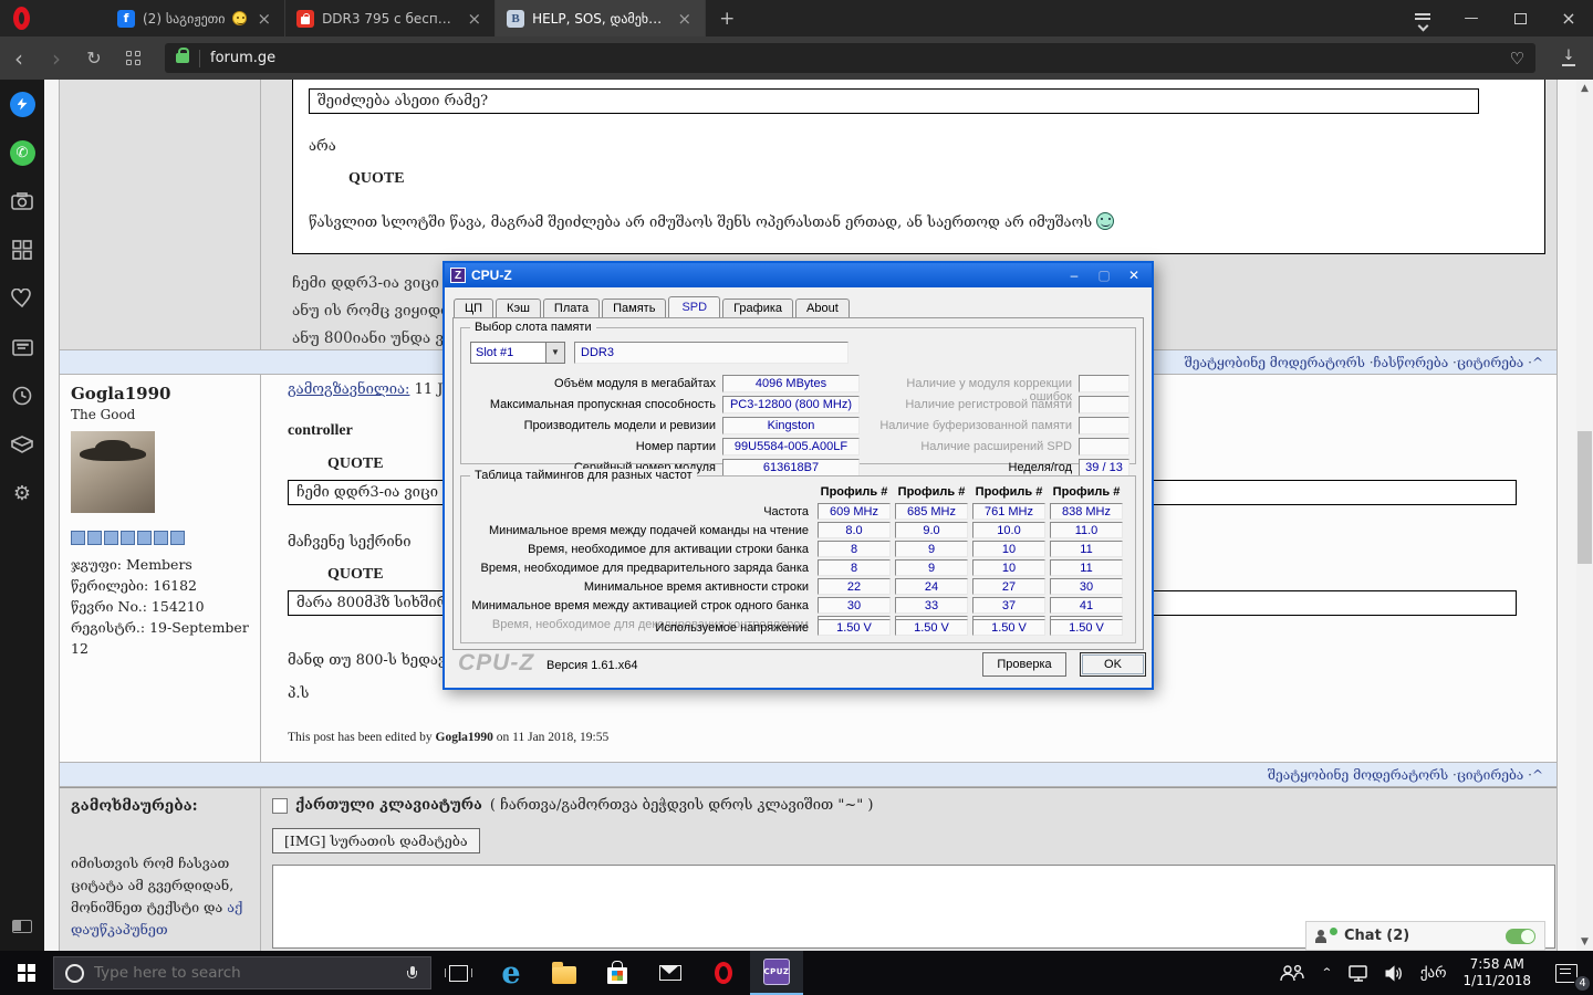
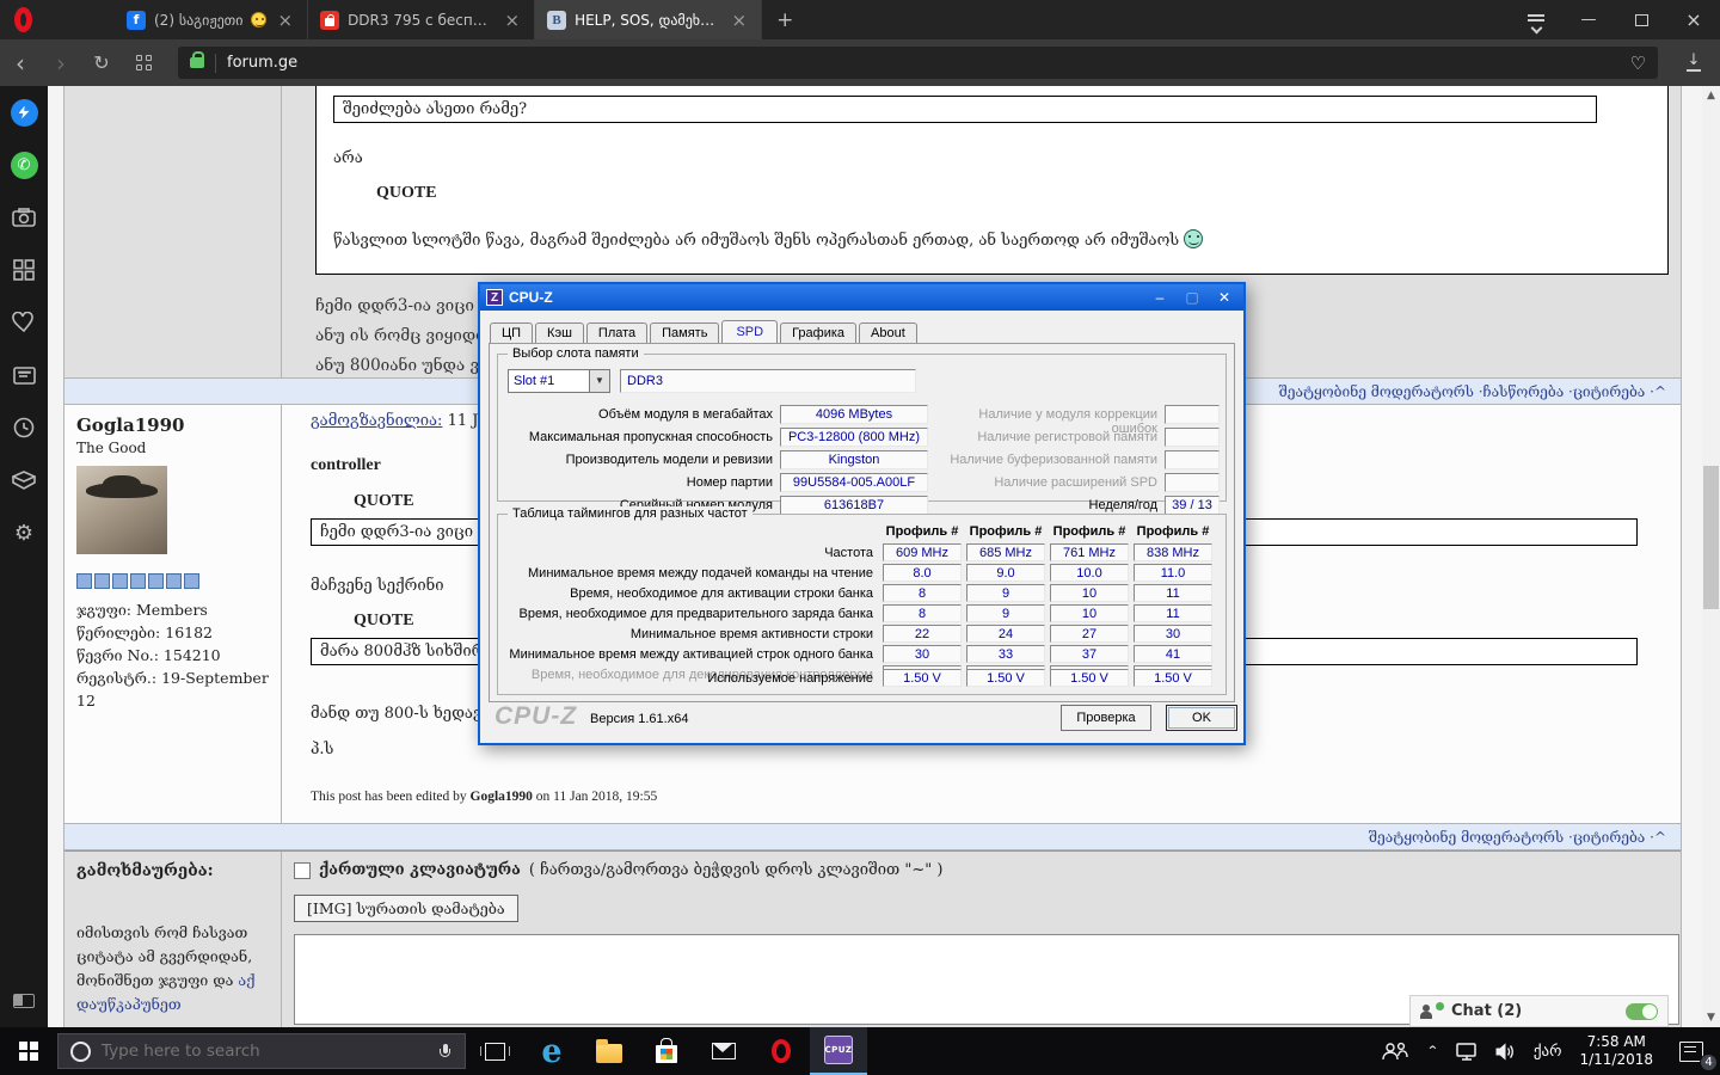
  f
  (2) საგიჟეთი
  ×
  DDR3 795 с беспла
  ×
  B
  HELP, SOS, დამეხმარ
  ×
  +
  —
  ×
  ‹
  ›
  ↻
  forum.ge
  ♡
  ↓
  ✆
  ⚙
  შეიძლება ასეთი რამე?
  არა
  QUOTE
  წასვლით სლოტში წავა, მაგრამ შეიძლება არ იმუშაოს შენს ოპერასთან ერთად, ან საერთოდ არ იმუშაოს
  ჩემი დდრ3-ია ვიცი
  ანუ ის რომც ვიყიდ
  ანუ 800იანი უნდა ვ
  შეატყობინე მოდერატორს
  ჩასწორება
  ციტირება
  ^
  Gogla1990
  The Good
  ჯგუფი: Members
  წერილები: 16182
  წევრი No.: 154210
  რეგისტრ.: 19-September 12
  გამოგზავნილია: 11 J
  controller
  QUOTE
  ჩემი დდრ3-ია ვიცი
  მაჩვენე სექრინი
  QUOTE
  მარა 800მჰზ სიხში
  მანდ თუ 800-ს ხედა
  პ.ს
  This post has been edited by Gogla1990 on 11 Jan 2018, 19:55
  შეატყობინე მოდერატორს
  ციტირება
  ^
  გამოხმაურება:
- იმისთვის რომ ჩასვათ ციტატა ამ გვერდიდან, მონიშნეთ ტექსტი და აქ დაუწკაპუნეთ
+ იმისთვის რომ ჩასვათ ციტატა ამ გვერდიდან, მონიშნეთ ჯგუფი და აქ დაუწკაპუნეთ
  ქართული კლავიატურა
  ( ჩართვა/გამორთვა ბეჭდვის დროს კლავიშით "~" )
  [IMG] სურათის დამატება
  ▲
  ▼
  Chat (2)
  Z
  CPU-Z
  –
  ▢
  ✕
  ЦП
  Кэш
  Плата
  Память
  SPD
  Графика
  About
  Выбор слота памяти
  Slot #1
  ▼
  DDR3
  Объём модуля в мегабайтах
  4096 MBytes
  Наличие у модуля коррекции ошибок
  Максимальная пропускная способность
  PC3-12800 (800 MHz)
  Наличие регистровой памяти
  Производитель модели и ревизии
  Kingston
  Наличие буферизованной памяти
  Номер партии
  99U5584-005.A00LF
  Наличие расширений SPD
  Серийный номер модуля
  613618B7
  Неделя/год
  39 / 13
  Таблица таймингов для разных частот
  Профиль #
  Профиль #
  Профиль #
  Профиль #
  Частота
  609 MHz
  685 MHz
  761 MHz
  838 MHz
  Минимальное время между подачей команды на чтение
  8.0
  9.0
  10.0
  11.0
  Время, необходимое для активации строки банка
  8
  9
  10
  11
  Время, необходимое для предварительного заряда банка
  8
  9
  10
  11
  Минимальное время активности строки
  22
  24
  27
  30
  Минимальное время между активацией строк одного банка
  30
  33
  37
  41
  Время, необходимое для декодирования контроллером
  Используемое напряжение
  1.50 V
  1.50 V
  1.50 V
  1.50 V
  CPU-Z
  Версия 1.61.x64
  Проверка
  OK
  Type here to search
  e
  CPUZ
  ⌃
  ქარ
  7:58 AM
  1/11/2018
  4
